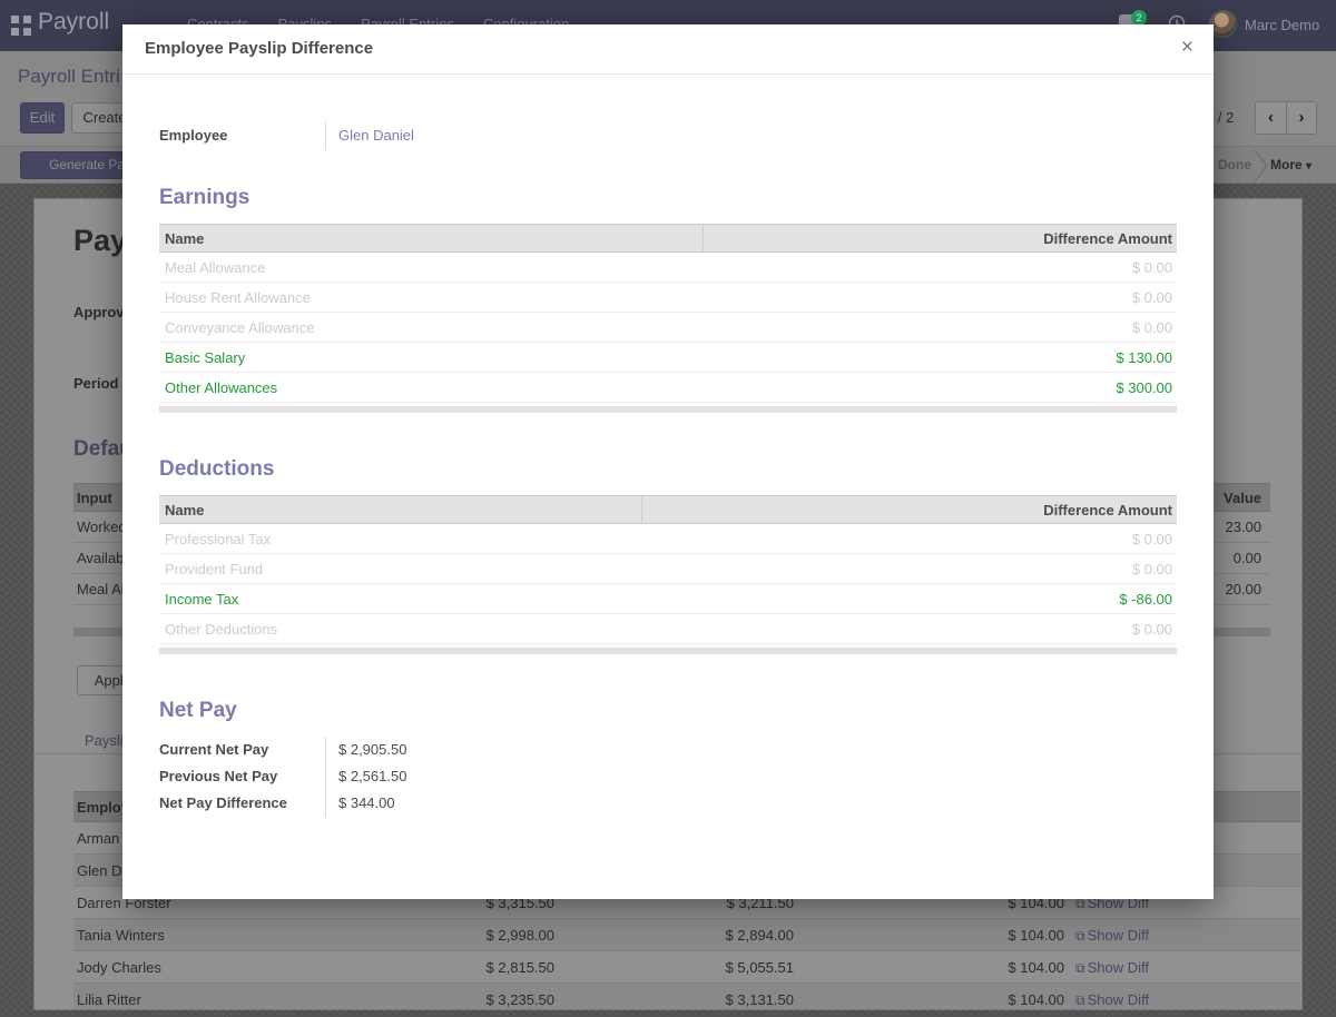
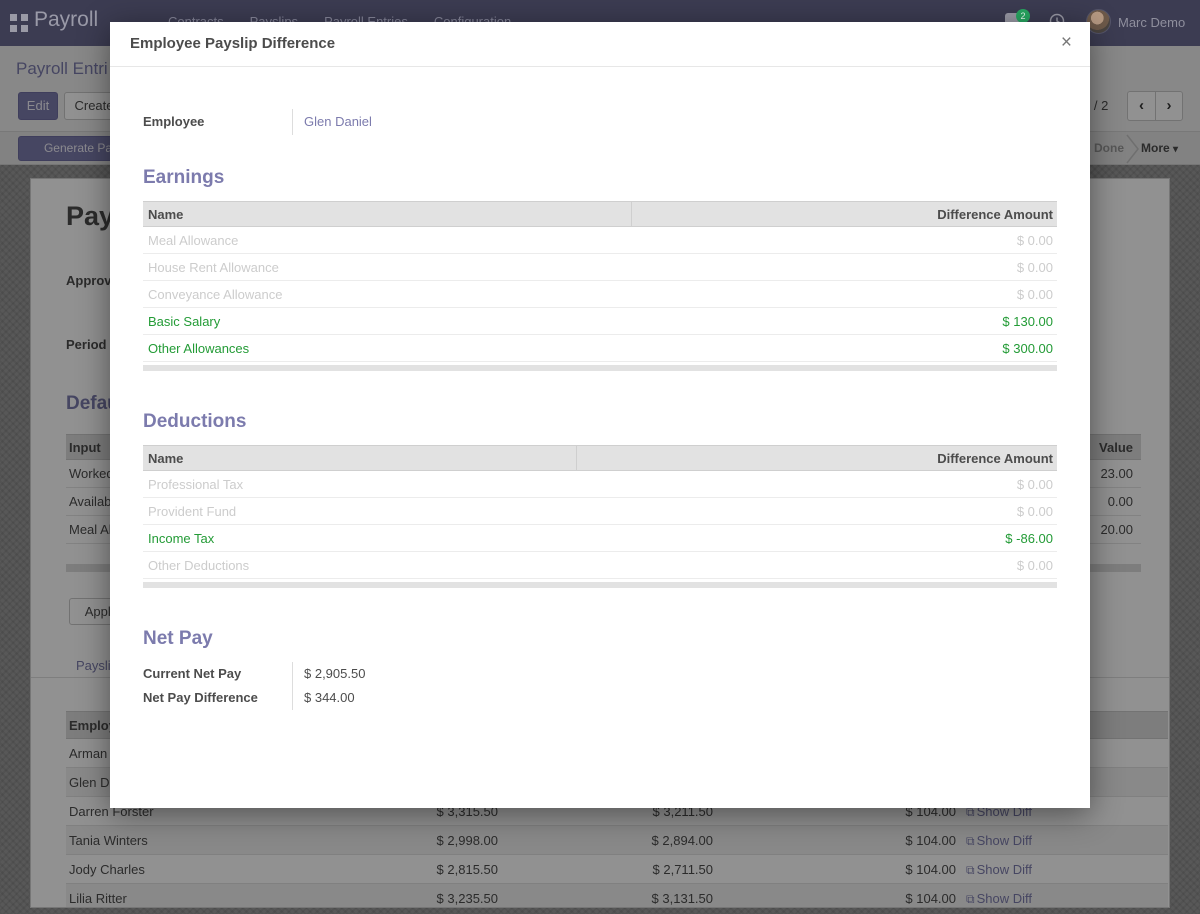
  Payroll
  2
  Marc Demo
  Payroll Entri
  Edit
  Creat
  ‹
  ›
  Generate Pa
  Done
  More ▾
  Pay
  Approv
  Period
  Defa
  Input
  Value
  Worke
  23.00
  Availab
  0.00
  Meal A
  20.00
  Paysl
  Emplo
  Arman
  Glen D
  Darren Forster
  $ 3,315.50
  $ 3,211.50
  $ 104.00
  ⧉ Show Diff
  Tania Winters
  $ 2,998.00
  $ 2,894.00
  $ 104.00
  ⧉ Show Diff
  Jody Charles
  $ 2,815.50
- $ 5,055.51
+ $ 2,711.50
  $ 104.00
  ⧉ Show Diff
  Lilia Ritter
  $ 3,235.50
  $ 3,131.50
  $ 104.00
  ⧉ Show Diff
  Employee Payslip Difference
  ×
  Employee
  Glen Daniel
  Earnings
  Name
  Difference Amount
  Meal Allowance
  $ 0.00
  House Rent Allowance
  $ 0.00
  Conveyance Allowance
  $ 0.00
  Basic Salary
  $ 130.00
  Other Allowances
  $ 300.00
  Deductions
  Name
  Difference Amount
  Professional Tax
  $ 0.00
  Provident Fund
  $ 0.00
  Income Tax
  $ -86.00
  Other Deductions
  $ 0.00
  Net Pay
  Current Net Pay
  $ 2,905.50
- Previous Net Pay
- $ 2,561.50
  Net Pay Difference
  $ 344.00
